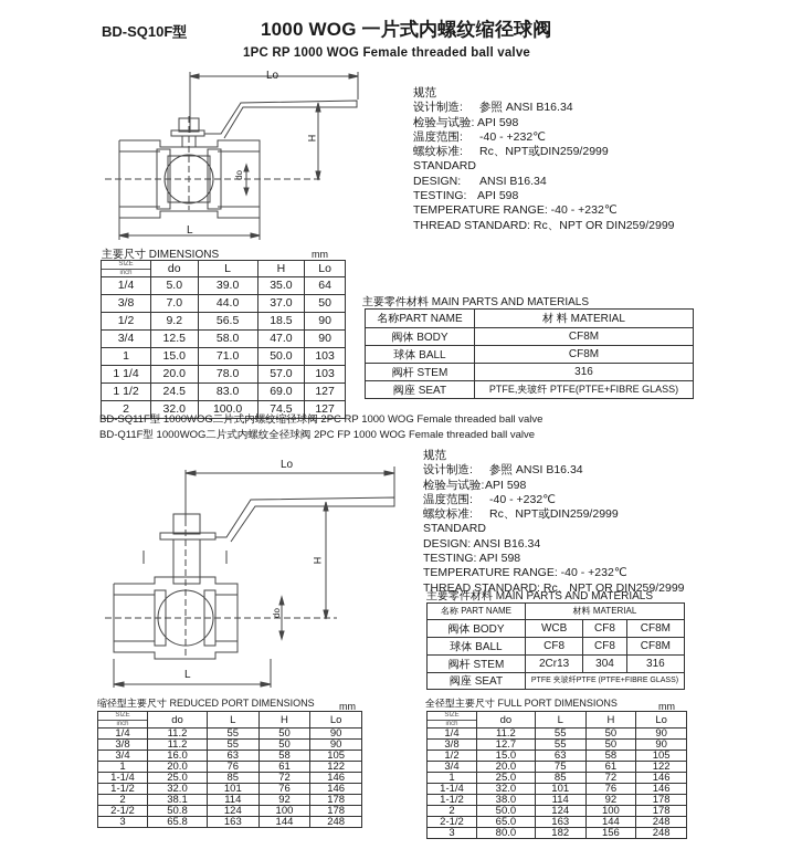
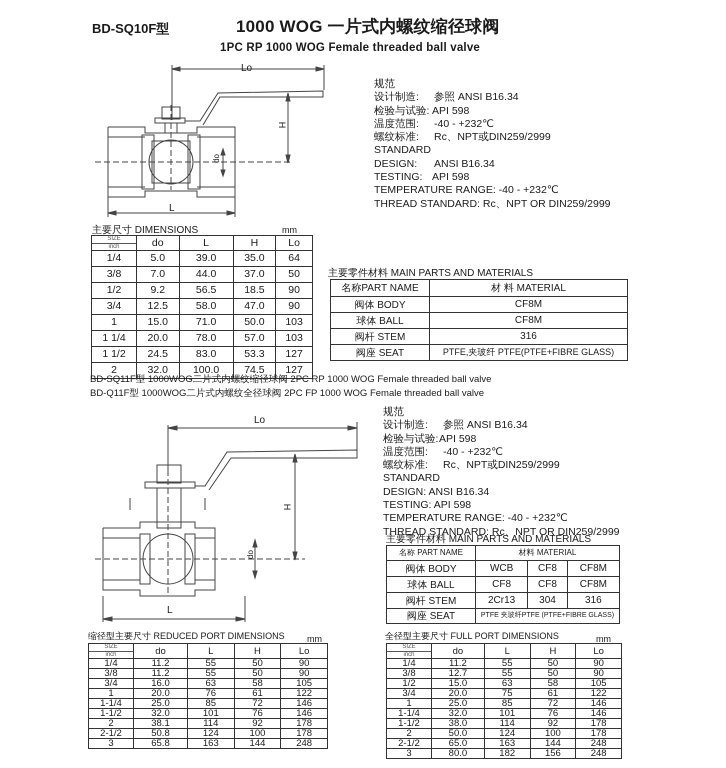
  BD-SQ10F型
  1000 WOG 一片式内螺纹缩径球阀
  1PC RP 1000 WOG Female threaded ball valve
  Lo
  L
  规范
  设计制造: 参照 ANSI B16.34
  检验与试验: API 598
  温度范围: -40 - +232℃
  螺纹标准: Rc、NPT或DIN259/2999
  STANDARD
  DESIGN: ANSI B16.34
  TESTING: API 598
  TEMPERATURE RANGE: -40 - +232℃
  THREAD STANDARD: Rc、NPT OR DIN259/2999
  主要尺寸 DIMENSIONS
  mm
  1/4	5.0	39.0	35.0	64
  3/8	7.0	44.0	37.0	50
  1/2	9.2	56.5	18.5	90
  3/4	12.5	58.0	47.0	90
  1	15.0	71.0	50.0	103
  1 1/4	20.0	78.0	57.0	103
- 1 1/2	24.5	83.0	69.0	127
+ 1 1/2	24.5	83.0	53.3	127
  2	32.0	100.0	74.5	127
  主要零件材料 MAIN PARTS AND MATERIALS
  名称PART NAME	材 料 MATERIAL
  阀体 BODY	CF8M
  球体 BALL	CF8M
  阀杆 STEM	316
  阀座 SEAT	PTFE,夹玻纤 PTFE(PTFE+FIBRE GLASS)
  BD-SQ11F型 1000WOG二片式内螺纹缩径球阀 2PC RP 1000 WOG Female threaded ball valve
  BD-Q11F型 1000WOG二片式内螺纹全径球阀 2PC FP 1000 WOG Female threaded ball valve
  Lo
  L
  规范
  设计制造: 参照 ANSI B16.34
  检验与试验:API 598
  温度范围: -40 - +232℃
  螺纹标准: Rc、NPT或DIN259/2999
  STANDARD
  DESIGN: ANSI B16.34
  TESTING: API 598
  TEMPERATURE RANGE: -40 - +232℃
  THREAD STANDARD: Rc、NPT OR DIN259/2999
  主要零件材料 MAIN PARTS AND MATERIALS
  名称 PART NAME	材料 MATERIAL
  阀体 BODY	WCB	CF8	CF8M
  球体 BALL	CF8	CF8	CF8M
  阀杆 STEM	2Cr13	304	316
  缩径型主要尺寸 REDUCED PORT DIMENSIONS
  mm
  1/4	11.2	55	50	90
  3/8	11.2	55	50	90
  3/4	16.0	63	58	105
  1	20.0	76	61	122
  1-1/4	25.0	85	72	146
  1-1/2	32.0	101	76	146
  2	38.1	114	92	178
  2-1/2	50.8	124	100	178
  3	65.8	163	144	248
  全径型主要尺寸 FULL PORT DIMENSIONS
  mm
  1/4	11.2	55	50	90
  3/8	12.7	55	50	90
  1/2	15.0	63	58	105
  3/4	20.0	75	61	122
  1	25.0	85	72	146
  1-1/4	32.0	101	76	146
  1-1/2	38.0	114	92	178
  2	50.0	124	100	178
  2-1/2	65.0	163	144	248
  3	80.0	182	156	248
